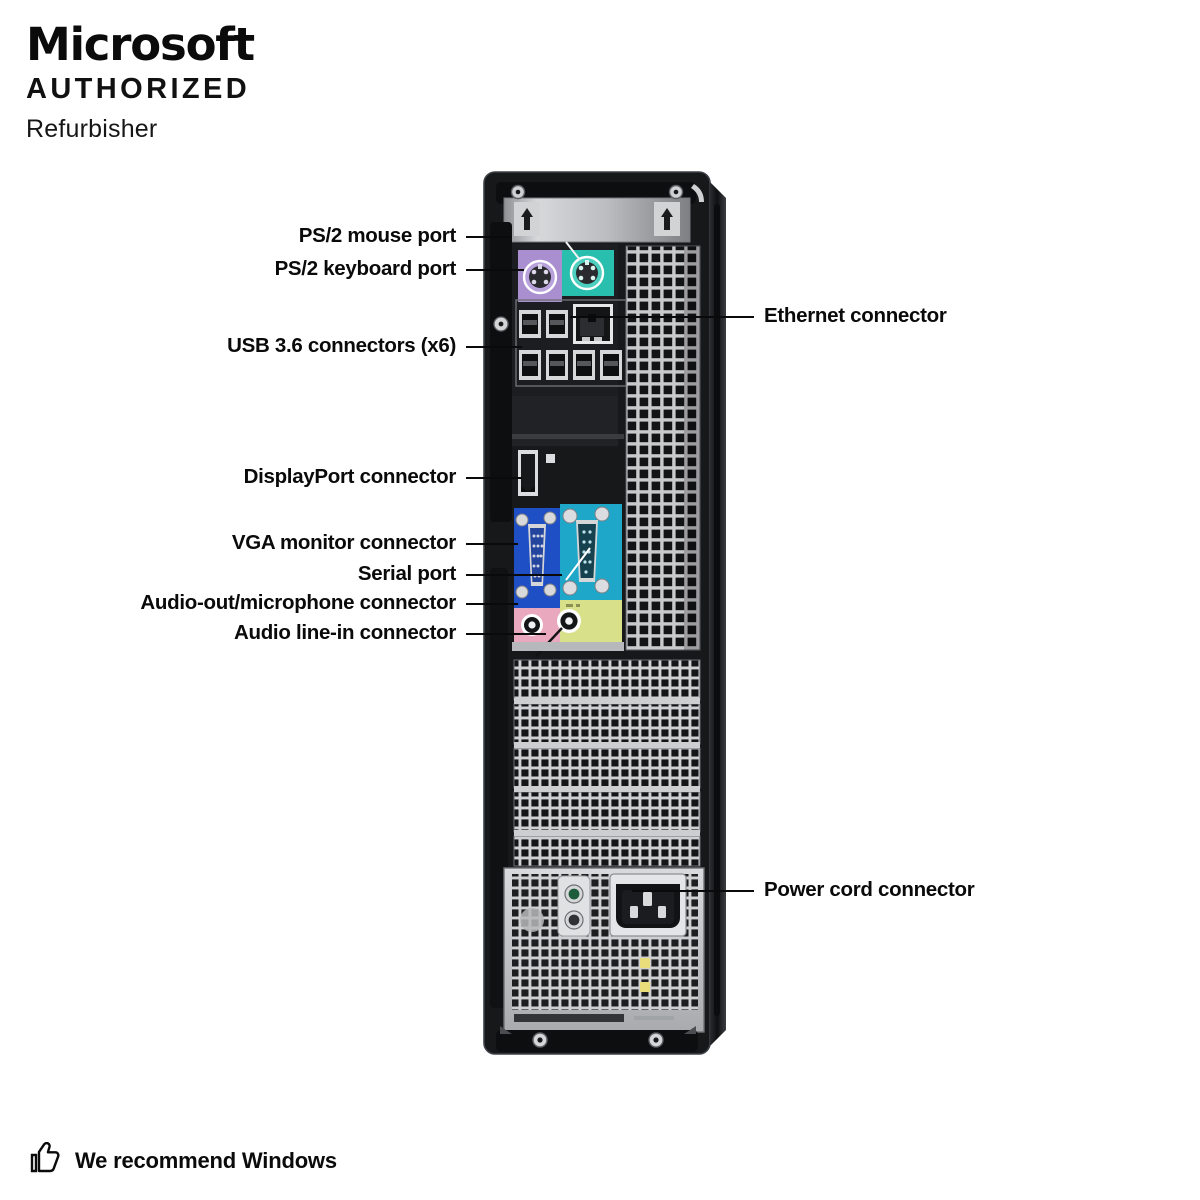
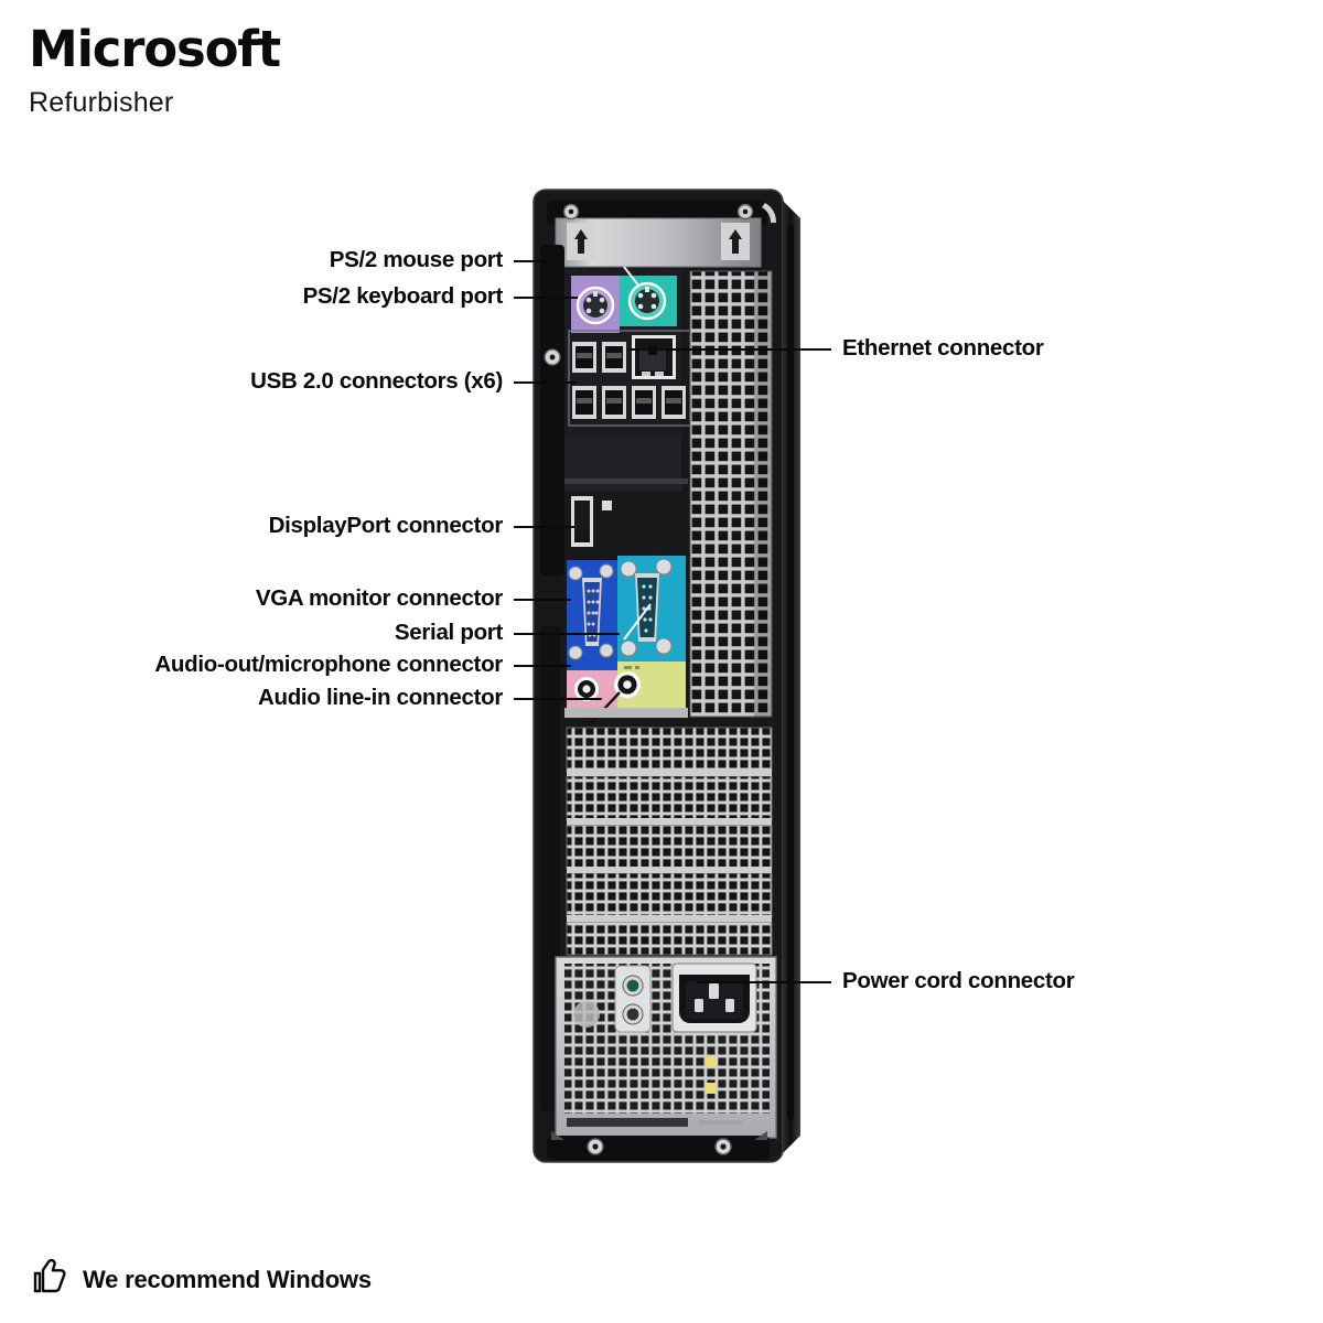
  Microsoft
- AUTHORIZED
  Refurbisher
  PS/2 mouse port
  PS/2 keyboard port
- USB 3.6 connectors (x6)
+ USB 2.0 connectors (x6)
  DisplayPort connector
  VGA monitor connector
  Serial port
  Audio-out/microphone connector
  Audio line-in connector
  Ethernet connector
  Power cord connector
  We recommend Windows
